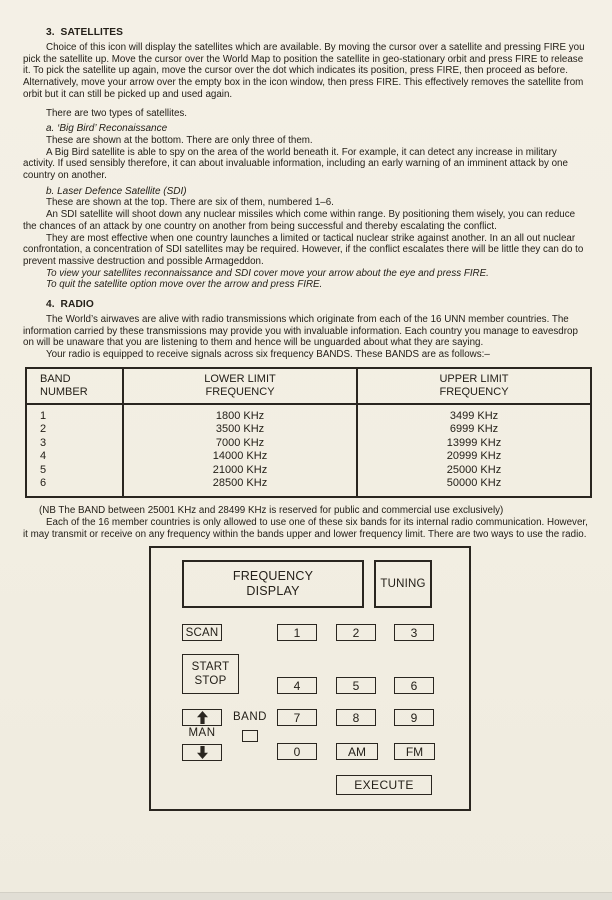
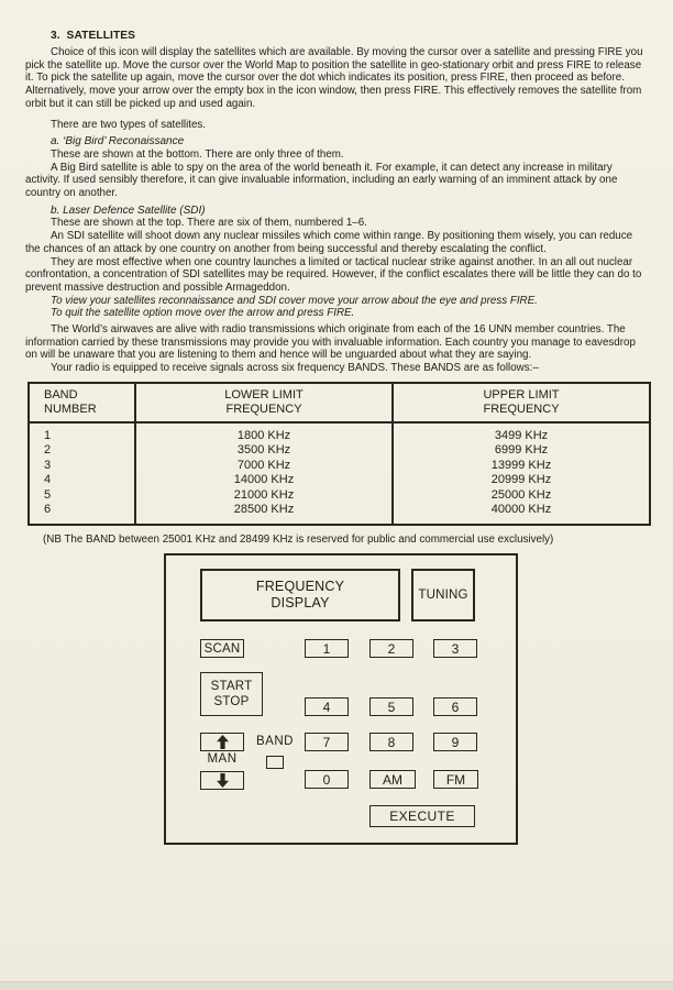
  3. SATELLITES
  Choice of this icon will display the satellites which are available. By moving the cursor over a satellite and pressing FIRE you pick the satellite up. Move the cursor over the World Map to position the satellite in geo-stationary orbit and press FIRE to release it. To pick the satellite up again, move the cursor over the dot which indicates its position, press FIRE, then proceed as before. Alternatively, move your arrow over the empty box in the icon window, then press FIRE. This effectively removes the satellite from orbit but it can still be picked up and used again.
  There are two types of satellites.
  a. ‘Big Bird’ Reconaissance
  These are shown at the bottom. There are only three of them.
- A Big Bird satellite is able to spy on the area of the world beneath it. For example, it can detect any increase in military activity. If used sensibly therefore, it can about invaluable information, including an early warning of an imminent attack by one country on another.
+ A Big Bird satellite is able to spy on the area of the world beneath it. For example, it can detect any increase in military activity. If used sensibly therefore, it can give invaluable information, including an early warning of an imminent attack by one country on another.
  b. Laser Defence Satellite (SDI)
  These are shown at the top. There are six of them, numbered 1–6.
  An SDI satellite will shoot down any nuclear missiles which come within range. By positioning them wisely, you can reduce the chances of an attack by one country on another from being successful and thereby escalating the conflict.
  They are most effective when one country launches a limited or tactical nuclear strike against another. In an all out nuclear confrontation, a concentration of SDI satellites may be required. However, if the conflict escalates there will be little they can do to prevent massive destruction and possible Armageddon.
  To view your satellites reconnaissance and SDI cover move your arrow about the eye and press FIRE.
  To quit the satellite option move over the arrow and press FIRE.
- 4. RADIO
  The World’s airwaves are alive with radio transmissions which originate from each of the 16 UNN member countries. The information carried by these transmissions may provide you with invaluable information. Each country you manage to eavesdrop on will be unaware that you are listening to them and hence will be unguarded about what they are saying.
  Your radio is equipped to receive signals across six frequency BANDS. These BANDS are as follows:–
  BANDNUMBER	LOWER LIMITFREQUENCY	UPPER LIMITFREQUENCY
  1	1800 KHz	3499 KHz
  2	3500 KHz	6999 KHz
  3	7000 KHz	13999 KHz
  4	14000 KHz	20999 KHz
  5	21000 KHz	25000 KHz
- 6	28500 KHz	50000 KHz
+ 6	28500 KHz	40000 KHz
  (NB The BAND between 25001 KHz and 28499 KHz is reserved for public and commercial use exclusively)
- Each of the 16 member countries is only allowed to use one of these six bands for its internal radio communication. However, it may transmit or receive on any frequency within the bands upper and lower frequency limit. There are two ways to use the radio.
  FREQUENCY
  DISPLAY
  TUNING
  SCAN
  1
  2
  3
  START
  STOP
  4
  5
  6
  BAND
  7
  8
  9
  MAN
  0
  AM
  FM
  EXECUTE
